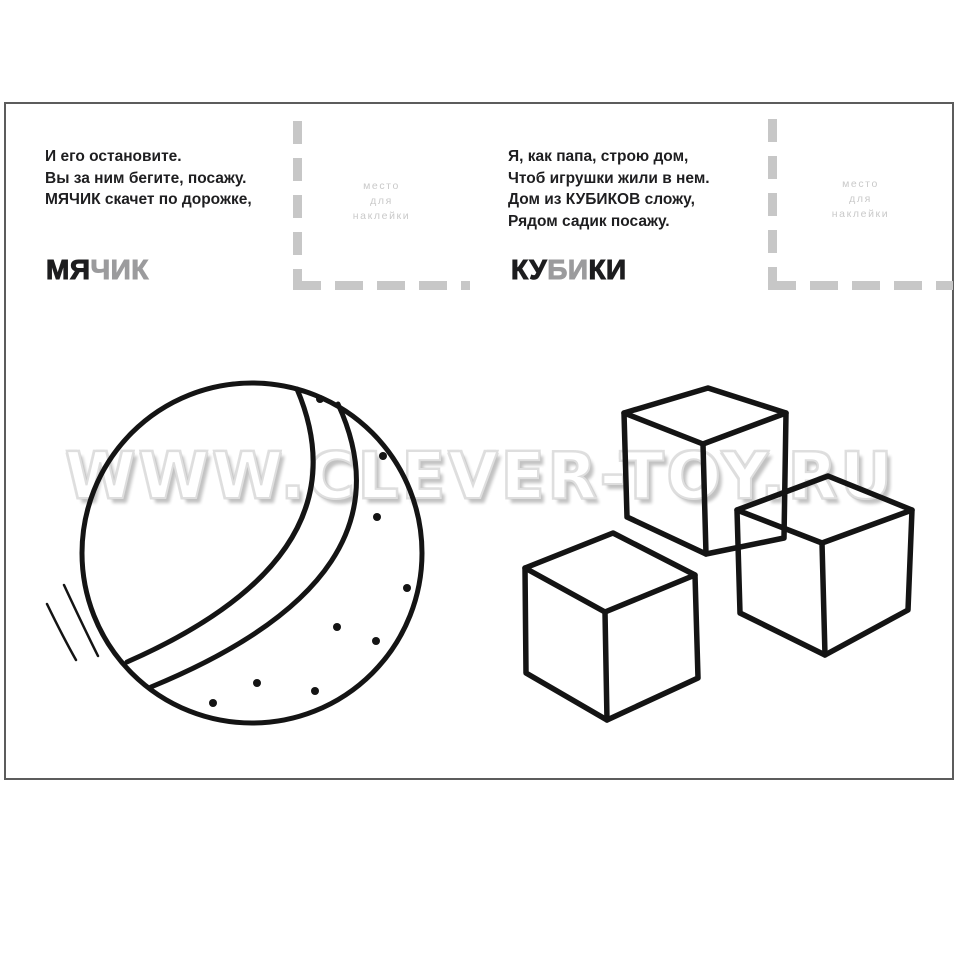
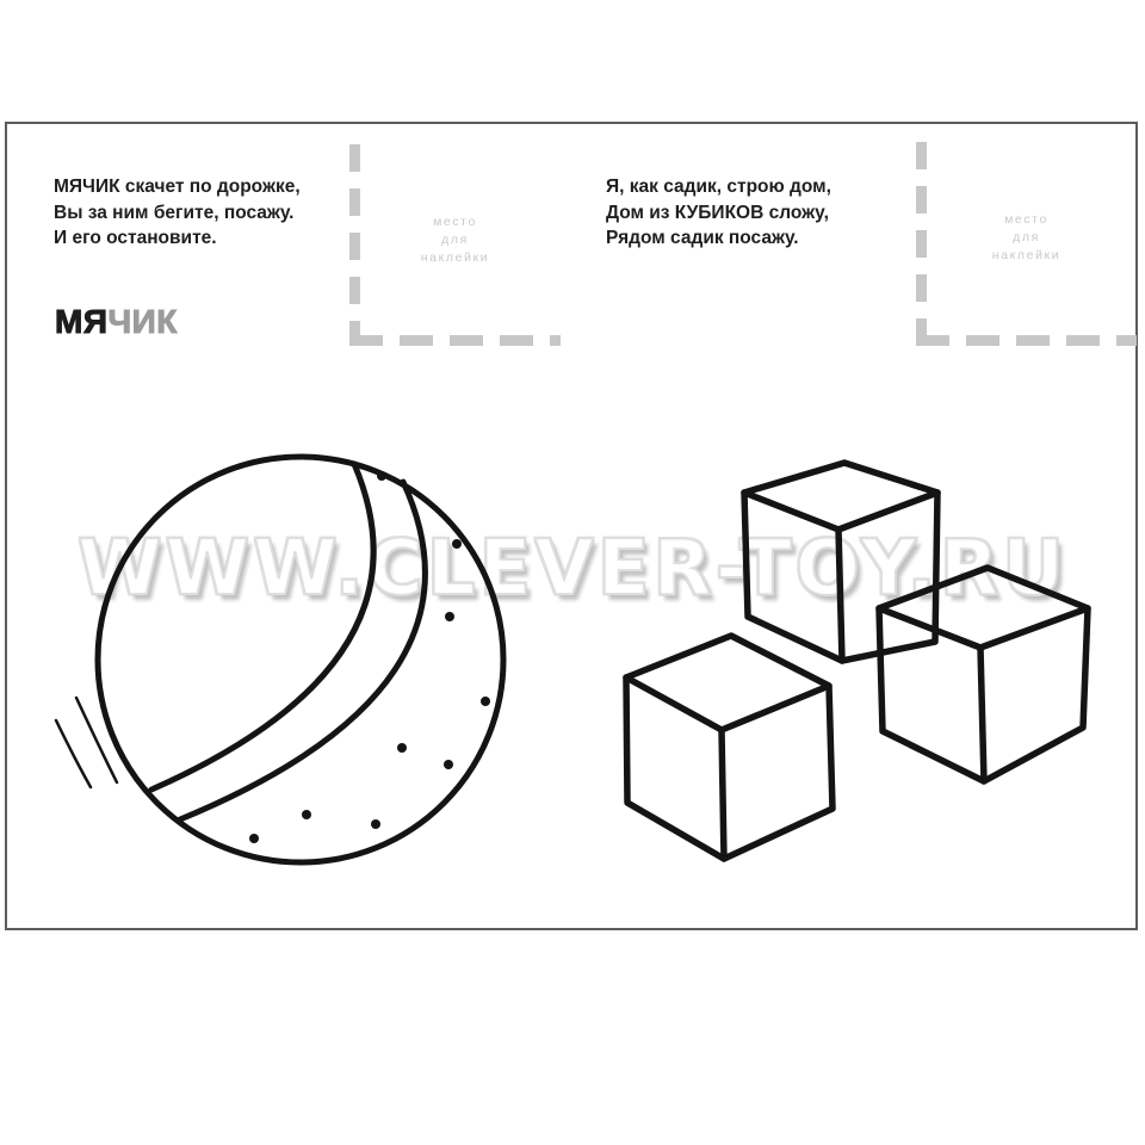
  WW.CLEVER-TOY.RU
- И его остановите.
+ МЯЧИК скачет по дорожке,
  Вы за ним бегите, посажу.
- МЯЧИК скачет по дорожке,
+ И его остановите.
  МЯЧИК
  место
  для
  наклейки
- Я, как папа, строю дом,
+ Я, как садик, строю дом,
- Чтоб игрушки жили в нем.
  Дом из КУБИКОВ сложу,
  Рядом садик посажу.
- КУБИКИ
  место
  для
  наклейки
